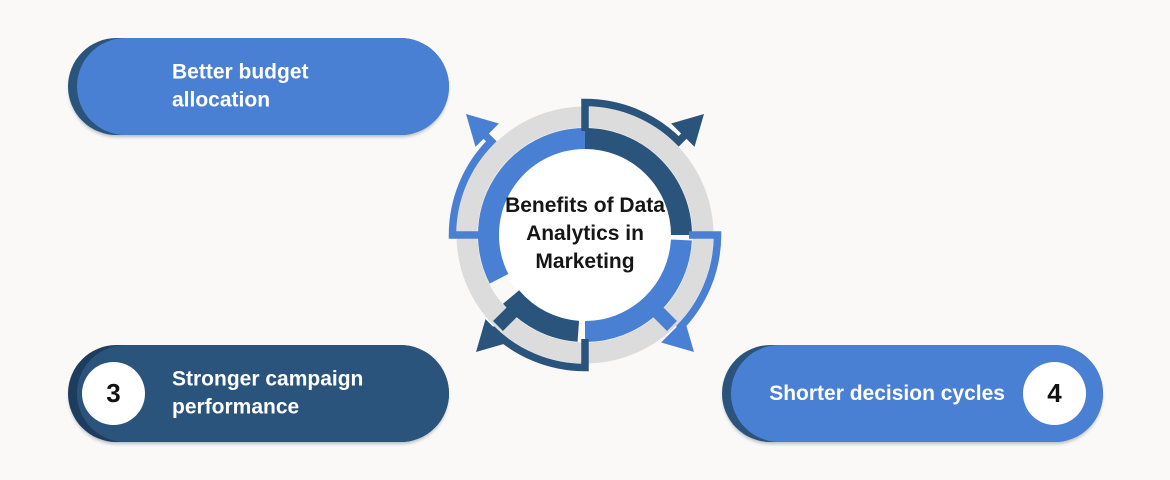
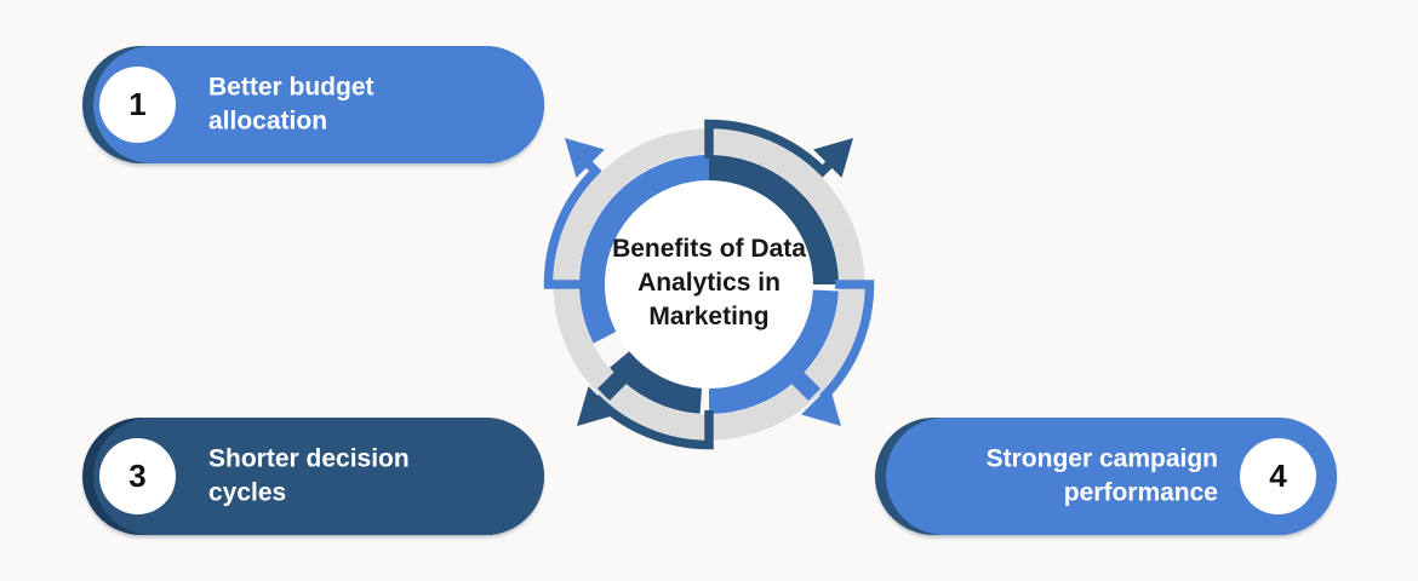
+ 1
  Better budget allocation
  3
- Stronger campaign performance
+ Shorter decision cycles
  4
- Shorter decision cycles
+ Stronger campaign performance
  Benefits of Data
  Analytics in
  Marketing
